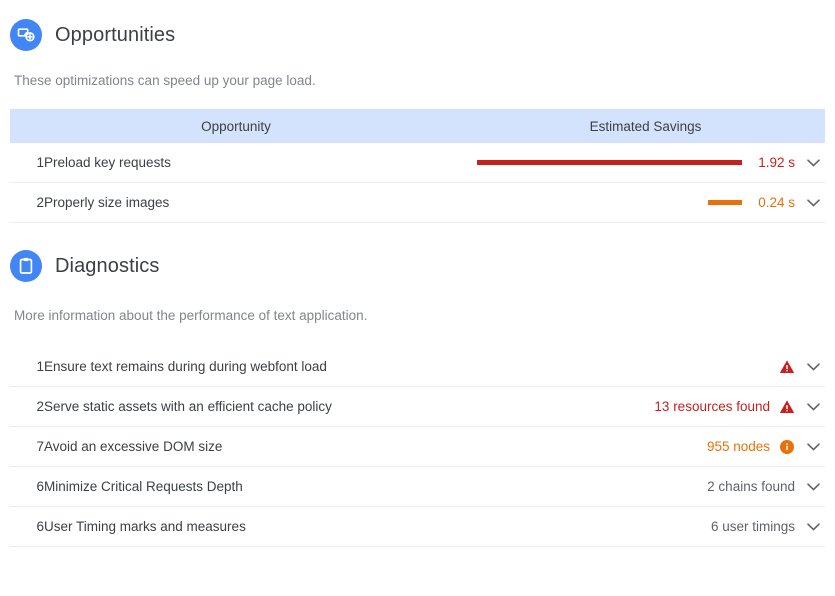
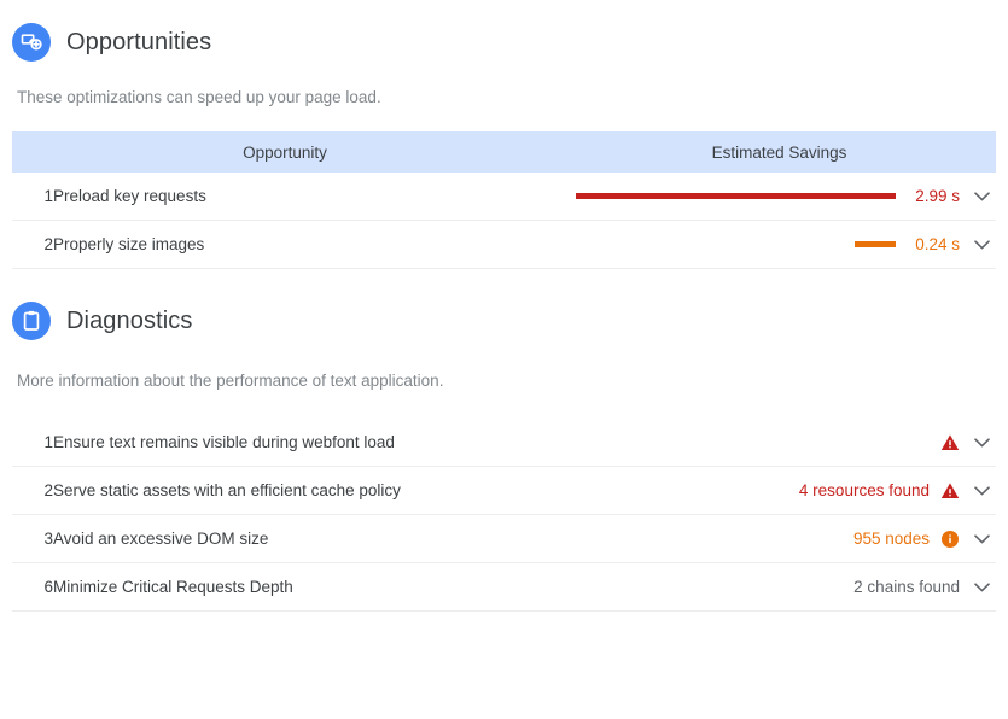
  Opportunities
  These optimizations can speed up your page load.
  Opportunity		Estimated Savings
- 1	Preload key requests		1.92 s
+ 1	Preload key requests		2.99 s
  2	Properly size images		0.24 s
  Diagnostics
  More information about the performance of text application.
- 1	Ensure text remains during during webfont load
+ 1	Ensure text remains visible during webfont load
- 2	Serve static assets with an efficient cache policy	13 resources found
+ 2	Serve static assets with an efficient cache policy	4 resources found
- 7	Avoid an excessive DOM size	955 nodes
+ 3	Avoid an excessive DOM size	955 nodes
  6	Minimize Critical Requests Depth	2 chains found
- 6	User Timing marks and measures	6 user timings
